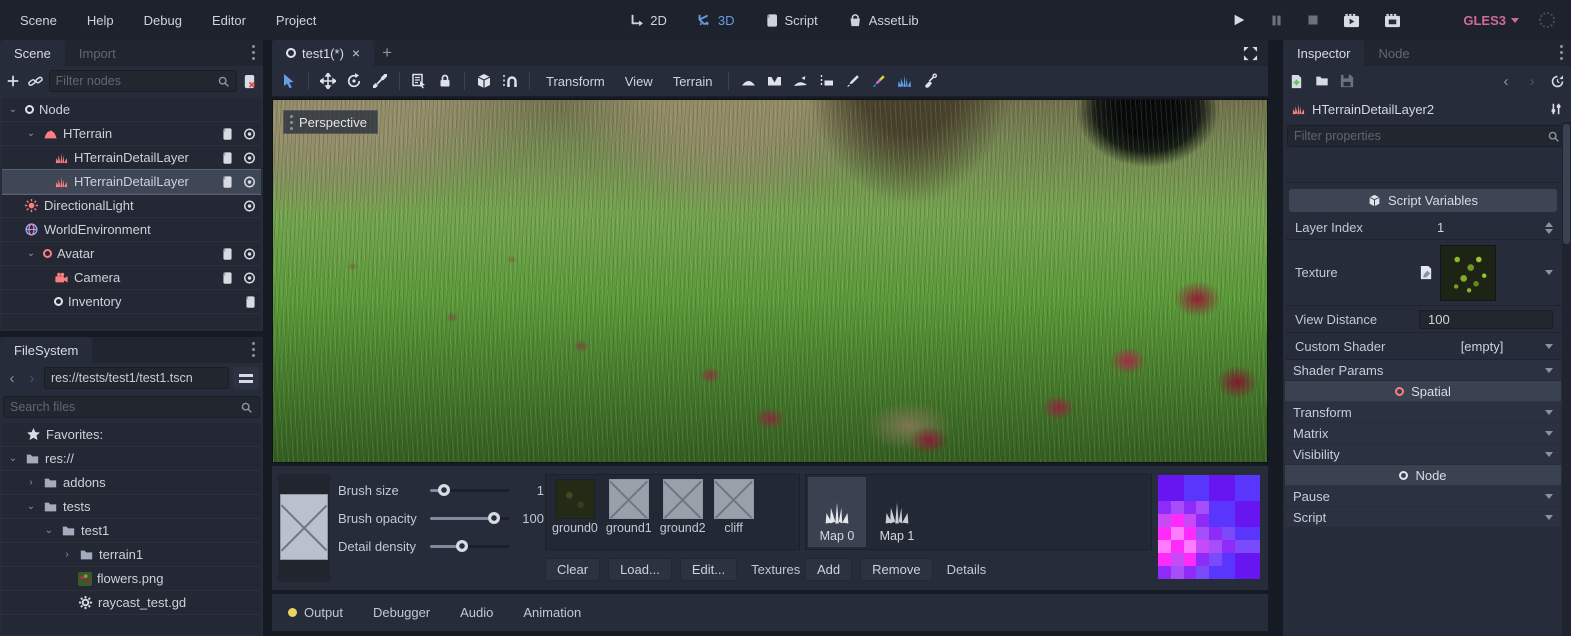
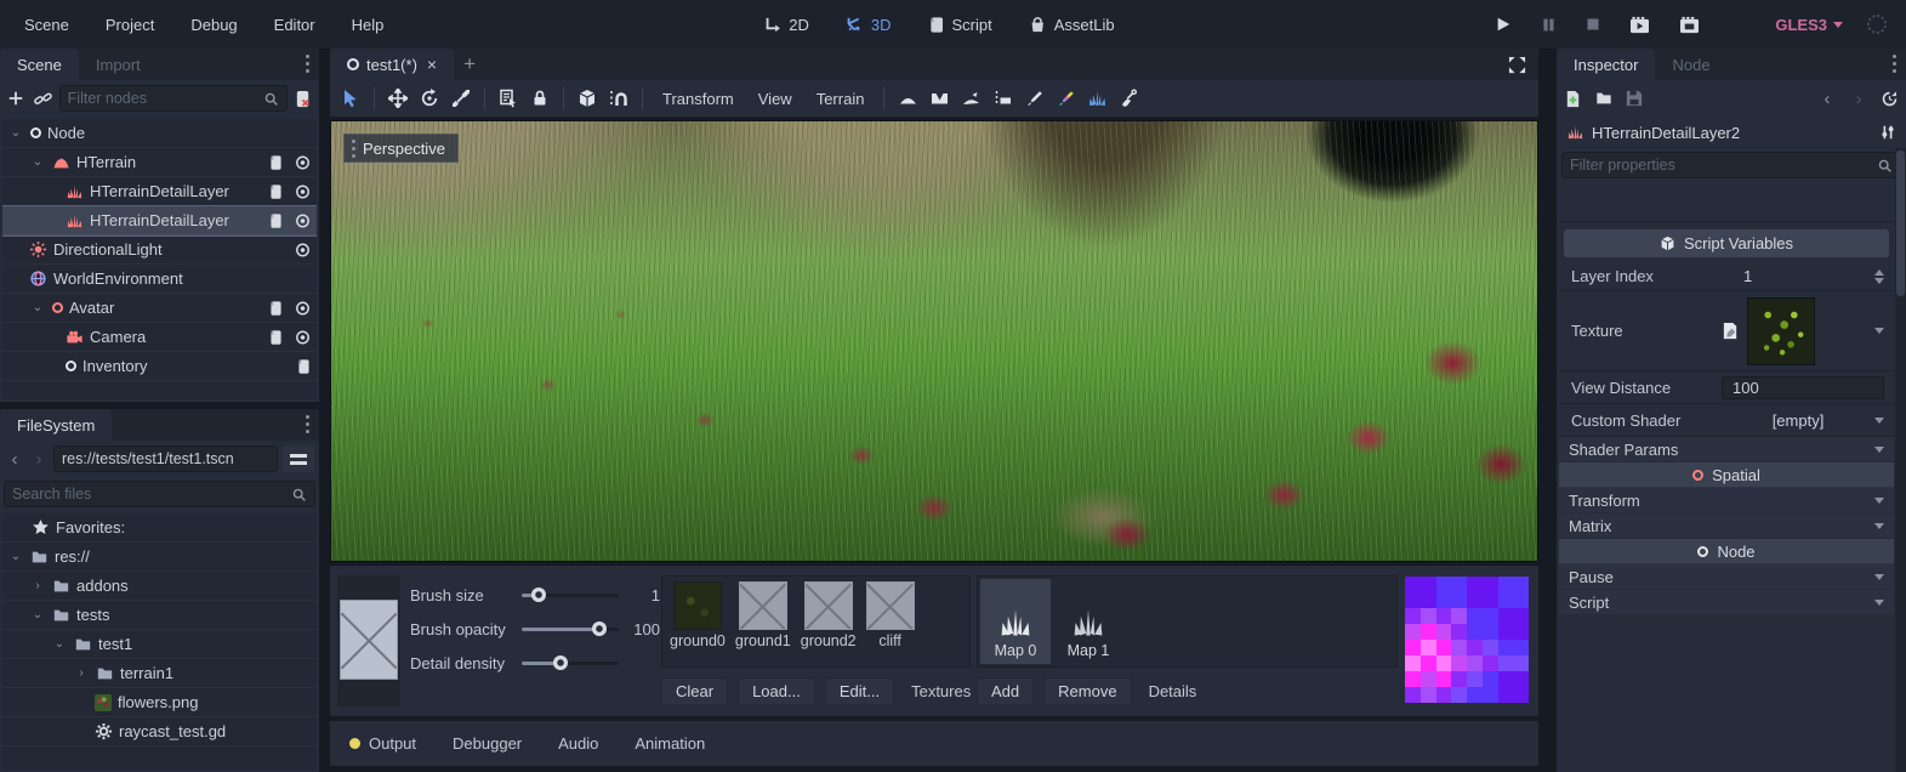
  Scene
- Help
+ Project
  Debug
  Editor
- Project
+ Help
  2D
  3D
  Script
  AssetLib
  GLES3
  Scene
  Import
  Filter nodes
  ⌄
  Node
  ⌄
  HTerrain
  HTerrainDetailLayer
  HTerrainDetailLayer
  DirectionalLight
  WorldEnvironment
  ⌄
  Avatar
  Camera
  Inventory
  FileSystem
  ‹
  ›
  res://tests/test1/test1.tscn
  Search files
  Favorites:
  ⌄
  res://
  ›
  addons
  ⌄
  tests
  ⌄
  test1
  ›
  terrain1
  flowers.png
  raycast_test.gd
  test1(*)
  ×
  +
  Transform
  View
  Terrain
  Perspective
  Brush size
  1
  Brush opacity
  100
  Detail density
  ground0
  ground1
  ground2
  cliff
  Clear
  Load...
  Edit...
  Textures
  Map 0
  Map 1
  Add
  Remove
  Details
  Output
  Debugger
  Audio
  Animation
  Inspector
  Node
  ‹
  ›
  HTerrainDetailLayer2
  Filter properties
  Script Variables
  Layer Index
  1
  Texture
  View Distance
  100
  Custom Shader
  [empty]
  Shader Params
  Spatial
  Transform
  Matrix
- Visibility
  Node
  Pause
  Script
